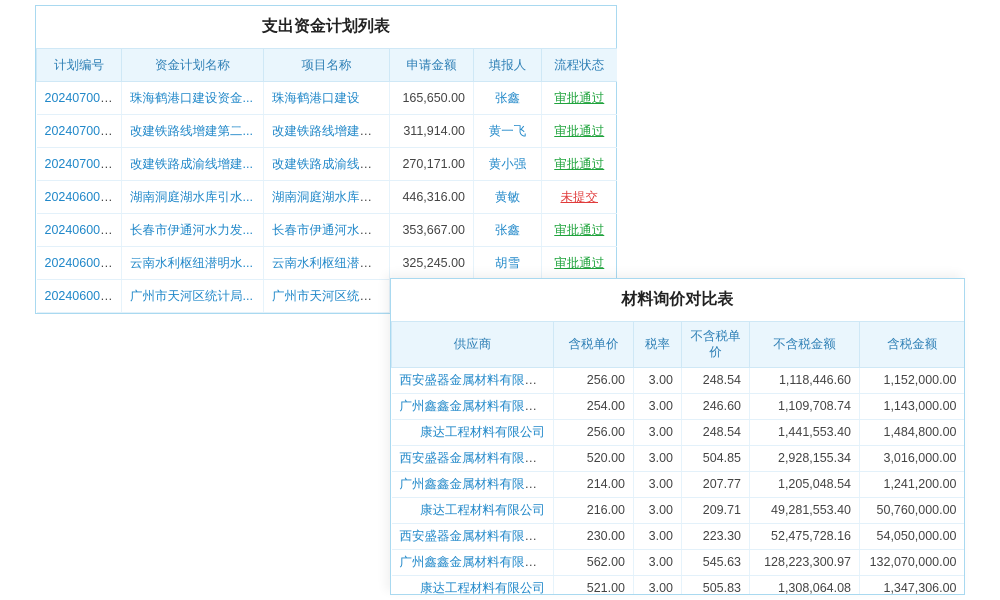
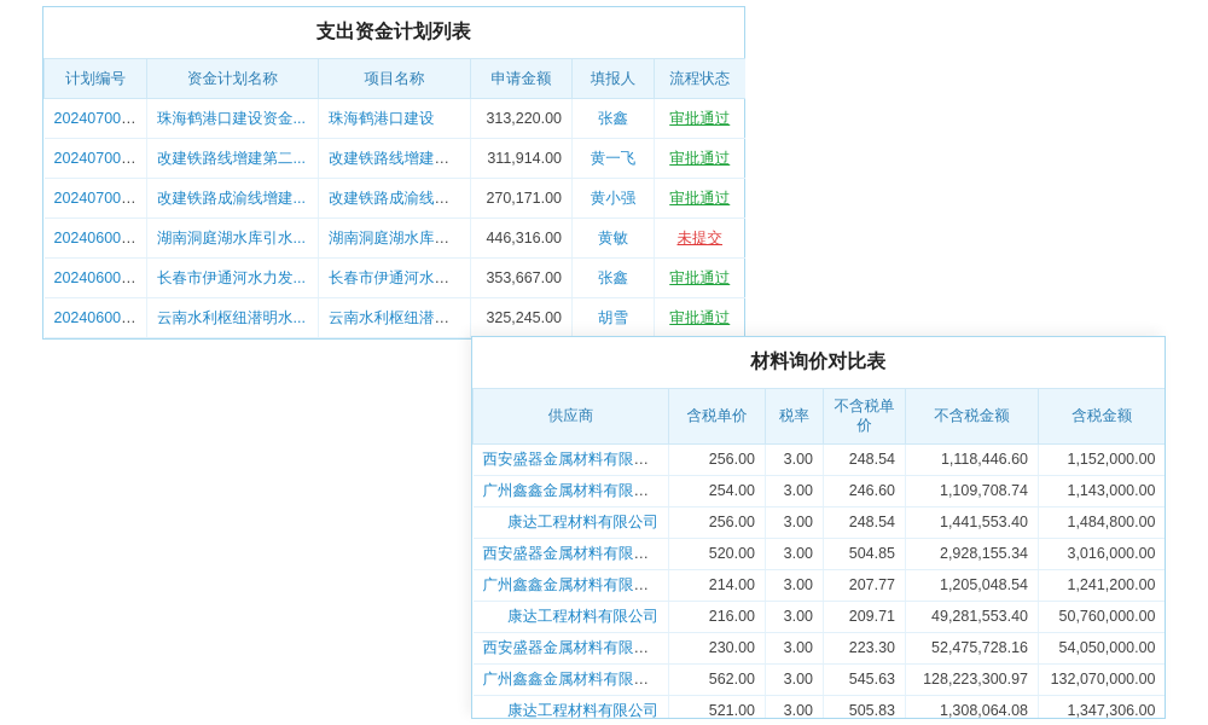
  支出资金计划列表
  计划编号	资金计划名称	项目名称	申请金额	填报人	流程状态
- 2024070003	珠海鹤港口建设资金...	珠海鹤港口建设	165,650.00	张鑫	审批通过
+ 2024070003	珠海鹤港口建设资金...	珠海鹤港口建设	313,220.00	张鑫	审批通过
  2024070002	改建铁路线增建第二...	改建铁路线增建第...	311,914.00	黄一飞	审批通过
  2024070001	改建铁路成渝线增建...	改建铁路成渝线增...	270,171.00	黄小强	审批通过
  2024060011	湖南洞庭湖水库引水...	湖南洞庭湖水库引...	446,316.00	黄敏	未提交
  2024060010	长春市伊通河水力发...	长春市伊通河水力...	353,667.00	张鑫	审批通过
  2024060009	云南水利枢纽潜明水...	云南水利枢纽潜明...	325,245.00	胡雪	审批通过
- 2024060008	广州市天河区统计局...	广州市天河区统计...
  材料询价对比表
  供应商	含税单价	税率	不含税单价	不含税金额	含税金额
  西安盛器金属材料有限公司	256.00	3.00	248.54	1,118,446.60	1,152,000.00
  广州鑫鑫金属材料有限公司	254.00	3.00	246.60	1,109,708.74	1,143,000.00
  康达工程材料有限公司	256.00	3.00	248.54	1,441,553.40	1,484,800.00
  西安盛器金属材料有限公司	520.00	3.00	504.85	2,928,155.34	3,016,000.00
  广州鑫鑫金属材料有限公司	214.00	3.00	207.77	1,205,048.54	1,241,200.00
  康达工程材料有限公司	216.00	3.00	209.71	49,281,553.40	50,760,000.00
  西安盛器金属材料有限公司	230.00	3.00	223.30	52,475,728.16	54,050,000.00
  广州鑫鑫金属材料有限公司	562.00	3.00	545.63	128,223,300.97	132,070,000.00
  康达工程材料有限公司	521.00	3.00	505.83	1,308,064.08	1,347,306.00
